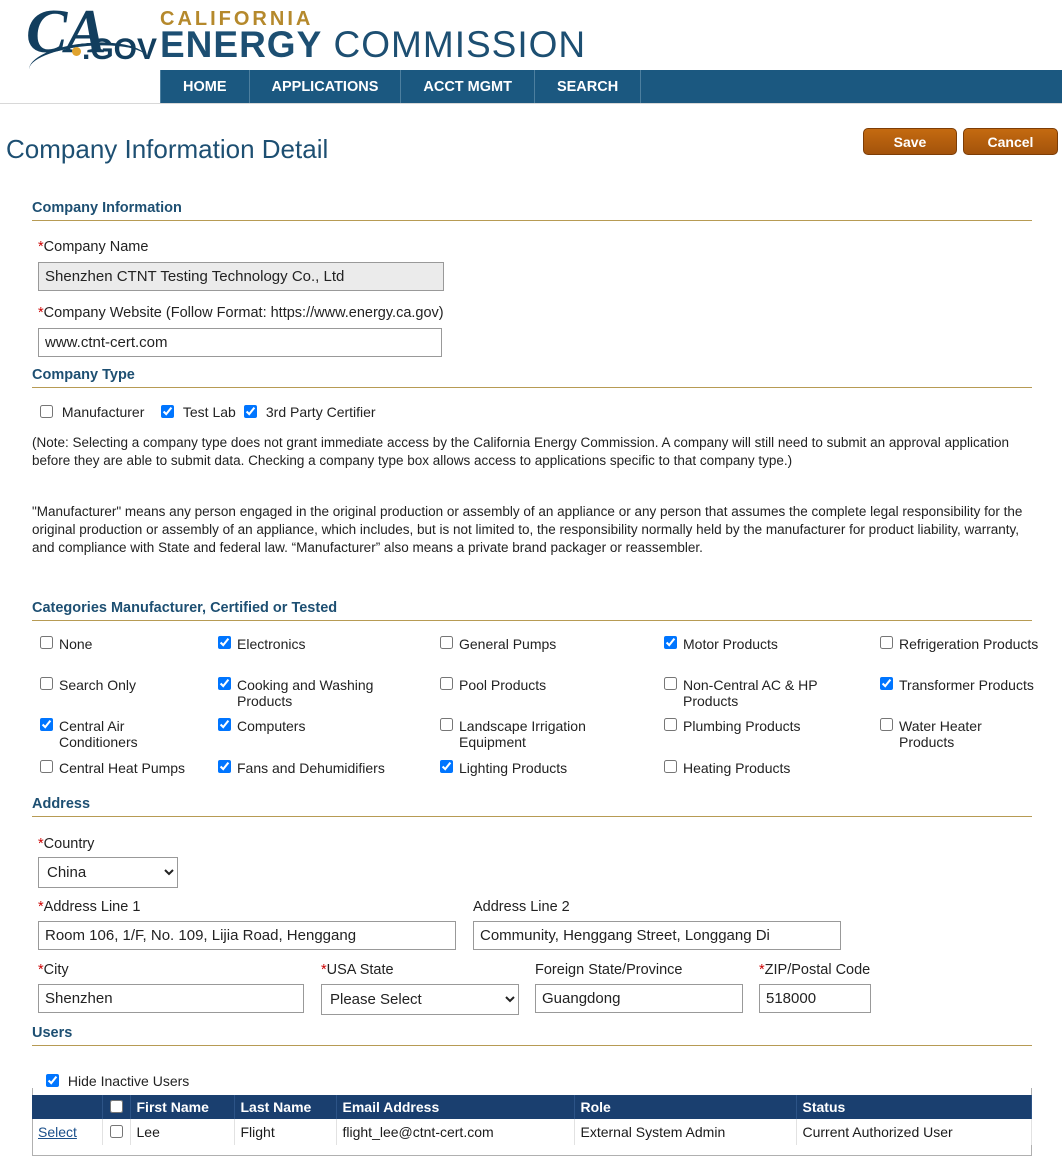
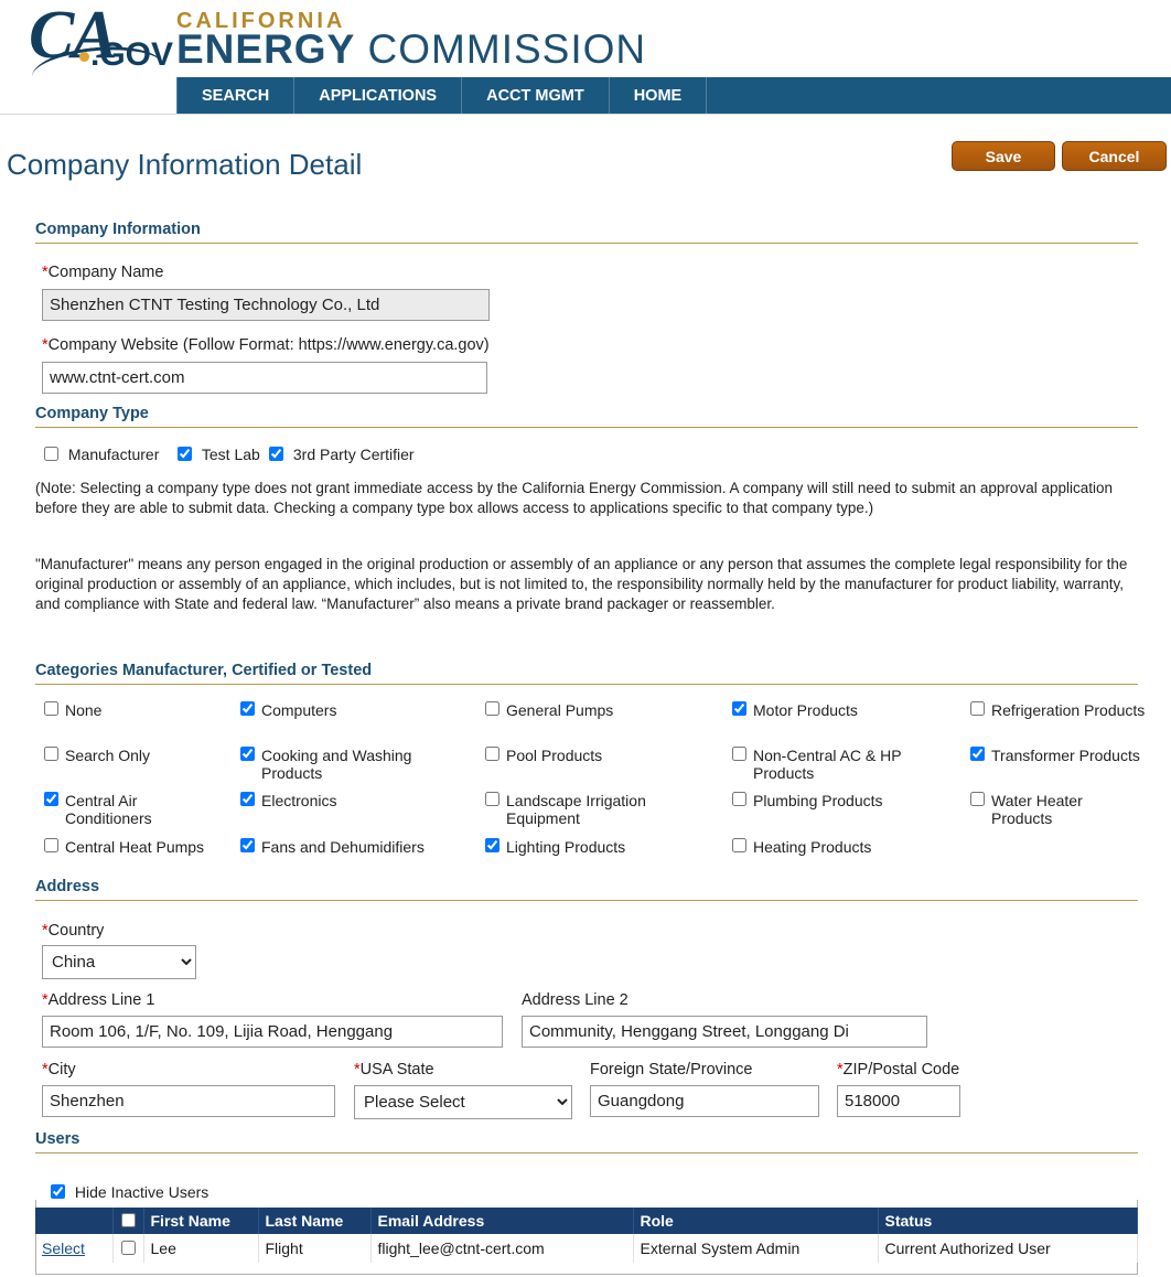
  CA
  .GOV
  CALIFORNIA
  ENERGY COMMISSION
- HOME
+ SEARCH
  APPLICATIONS
  ACCT MGMT
- SEARCH
+ HOME
  Company Information Detail
  Save
  Cancel
  Company Information
  *Company Name
  Shenzhen CTNT Testing Technology Co., Ltd
  *Company Website (Follow Format: https://www.energy.ca.gov)
  www.ctnt-cert.com
  Company Type
  Manufacturer
  Test Lab
  3rd Party Certifier
  (Note: Selecting a company type does not grant immediate access by the California Energy Commission. A company will still need to submit an approval application before they are able to submit data. Checking a company type box allows access to applications specific to that company type.)
  "Manufacturer" means any person engaged in the original production or assembly of an appliance or any person that assumes the complete legal responsibility for the original production or assembly of an appliance, which includes, but is not limited to, the responsibility normally held by the manufacturer for product liability, warranty, and compliance with State and federal law. “Manufacturer” also means a private brand packager or reassembler.
  Categories Manufacturer, Certified or Tested
  None
  Search Only
  Central Air Conditioners
  Central Heat Pumps
- Electronics
+ Computers
  Cooking and Washing Products
- Computers
+ Electronics
  Fans and Dehumidifiers
  General Pumps
  Pool Products
  Landscape Irrigation Equipment
  Lighting Products
  Motor Products
  Non-Central AC & HP Products
  Plumbing Products
  Heating Products
  Refrigeration Products
  Transformer Products
  Water Heater Products
  Address
  *Country
  China
  *Address Line 1
  Room 106, 1/F, No. 109, Lijia Road, Henggang
  Address Line 2
  Community, Henggang Street, Longgang Di
  *City
  Shenzhen
  *USA State
  Please Select
  Foreign State/Province
  Guangdong
  *ZIP/Postal Code
  518000
  Users
  Hide Inactive Users
  		First Name	Last Name	Email Address	Role	Status
  Select		Lee	Flight	flight_lee@ctnt-cert.com	External System Admin	Current Authorized User
